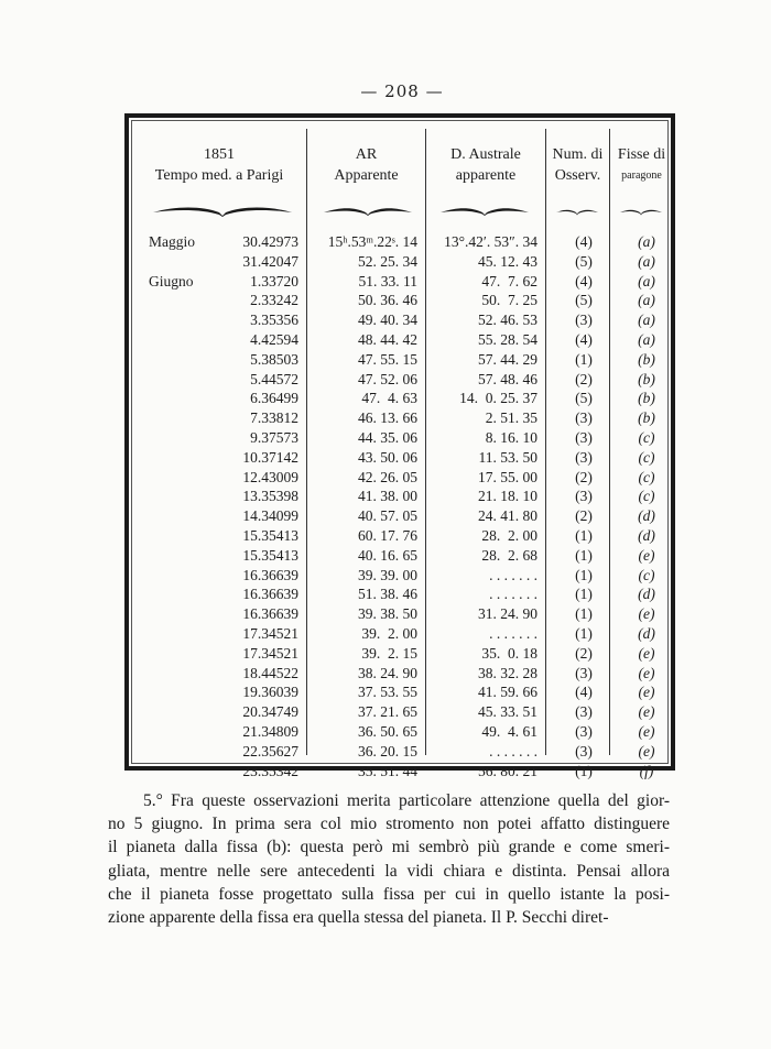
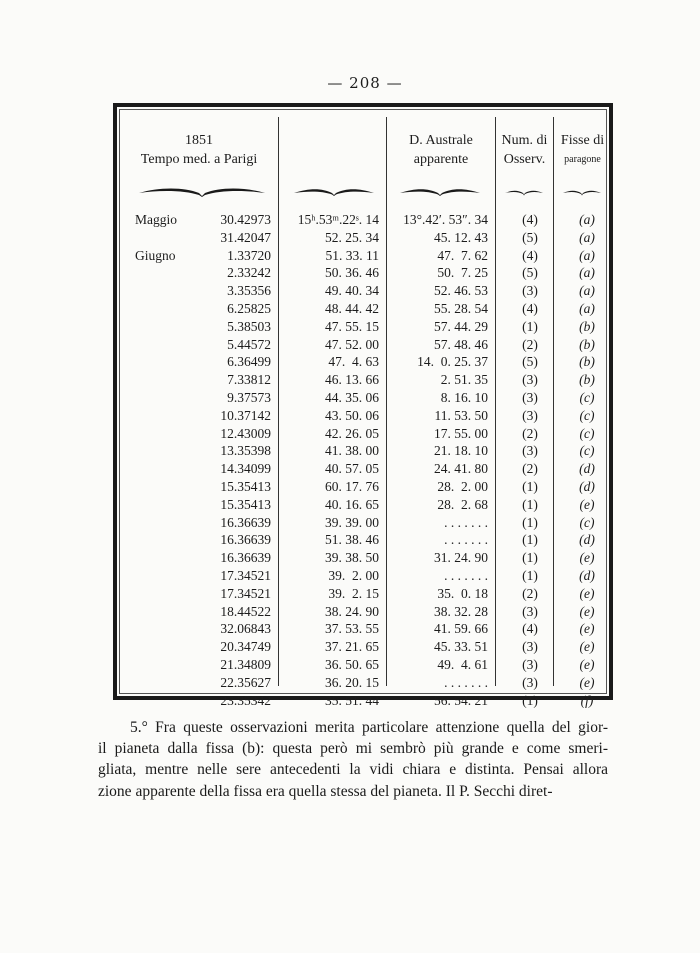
  — 208 —
  1851
  Tempo med. a Parigi
- AR
- Apparente
  D. Australe
  apparente
  Num. di
  Osserv.
  Fisse di
  paragone
  Maggio
  30.42973
  15ʰ.53ᵐ.22ˢ. 14
  13°.42′. 53″. 34
  (4)
  (a)
  31.42047
  52. 25. 34
  45. 12. 43
  (5)
  (a)
  Giugno
  1.33720
  51. 33. 11
  47. 7. 62
  (4)
  (a)
  2.33242
  50. 36. 46
  50. 7. 25
  (5)
  (a)
  3.35356
  49. 40. 34
  52. 46. 53
  (3)
  (a)
- 4.42594
+ 6.25825
  48. 44. 42
  55. 28. 54
  (4)
  (a)
  5.38503
  47. 55. 15
  57. 44. 29
  (1)
  (b)
  5.44572
- 47. 52. 06
+ 47. 52. 00
  57. 48. 46
  (2)
  (b)
  6.36499
  47. 4. 63
  14. 0. 25. 37
  (5)
  (b)
  7.33812
  46. 13. 66
  2. 51. 35
  (3)
  (b)
  9.37573
  44. 35. 06
  8. 16. 10
  (3)
  (c)
  10.37142
  43. 50. 06
  11. 53. 50
  (3)
  (c)
  12.43009
  42. 26. 05
  17. 55. 00
  (2)
  (c)
  13.35398
  41. 38. 00
  21. 18. 10
  (3)
  (c)
  14.34099
  40. 57. 05
  24. 41. 80
  (2)
  (d)
  15.35413
  60. 17. 76
  28. 2. 00
  (1)
  (d)
  15.35413
  40. 16. 65
  28. 2. 68
  (1)
  (e)
  16.36639
  39. 39. 00
  . . . . . . .
  (1)
  (c)
  16.36639
  51. 38. 46
  . . . . . . .
  (1)
  (d)
  16.36639
  39. 38. 50
  31. 24. 90
  (1)
  (e)
  17.34521
  39. 2. 00
  . . . . . . .
  (1)
  (d)
  17.34521
  39. 2. 15
  35. 0. 18
  (2)
  (e)
  18.44522
  38. 24. 90
  38. 32. 28
  (3)
  (e)
- 19.36039
+ 32.06843
  37. 53. 55
  41. 59. 66
  (4)
  (e)
  20.34749
  37. 21. 65
  45. 33. 51
  (3)
  (e)
  21.34809
  36. 50. 65
  49. 4. 61
  (3)
  (e)
  22.35627
  36. 20. 15
  . . . . . . .
  (3)
  (e)
  23.35342
  35. 51. 44
- 56. 80. 21
+ 56. 54. 21
  (1)
  (f)
  5.° Fra queste osservazioni merita particolare attenzione quella del gior-
- no 5 giugno. In prima sera col mio stromento non potei affatto distinguere
  il pianeta dalla fissa (b): questa però mi sembrò più grande e come smeri-
  gliata, mentre nelle sere antecedenti la vidi chiara e distinta. Pensai allora
- che il pianeta fosse progettato sulla fissa per cui in quello istante la posi-
  zione apparente della fissa era quella stessa del pianeta. Il P. Secchi diret-
